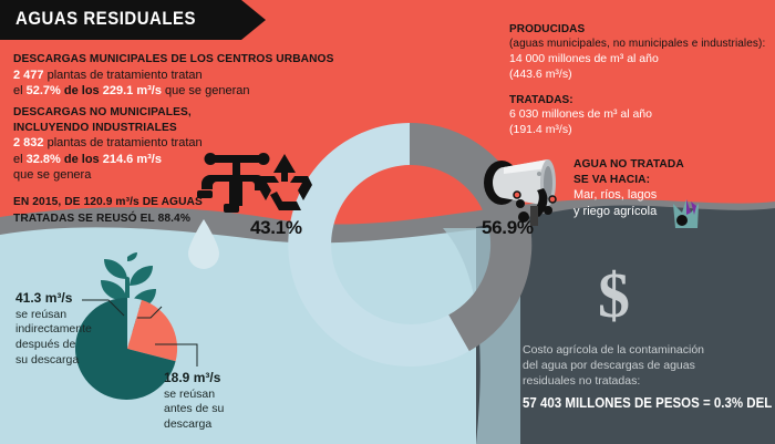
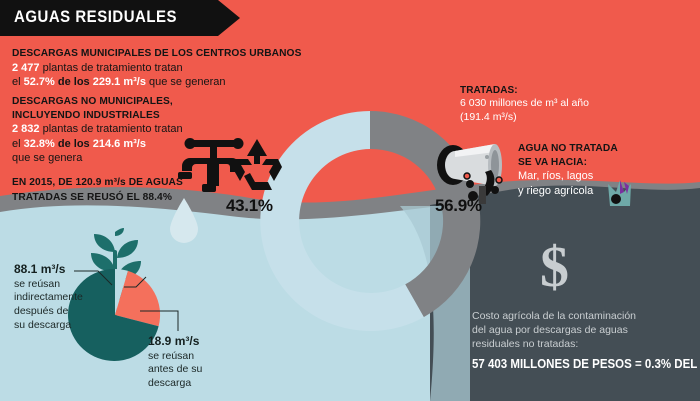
  AGUAS RESIDUALES
  43.1%
  56.9%
  DESCARGAS MUNICIPALES DE LOS CENTROS URBANOS
  2 477 plantas de tratamiento tratan
  el 52.7% de los 229.1 m³/s que se generan
  DESCARGAS NO MUNICIPALES,
  INCLUYENDO INDUSTRIALES
  2 832 plantas de tratamiento tratan
  el 32.8% de los 214.6 m³/s
  que se genera
  EN 2015, DE 120.9 m³/s DE AGUAS
  TRATADAS SE REUSÓ EL 88.4%
- PRODUCIDAS
- (aguas municipales, no municipales e industriales):
- 14 000 millones de m³ al año
- (443.6 m³/s)
  TRATADAS:
  6 030 millones de m³ al año
  (191.4 m³/s)
  AGUA NO TRATADA
  SE VA HACIA:
  Mar, ríos, lagos
  y riego agrícola
- 41.3 m³/s
+ 88.1 m³/s
  se reúsan
  indirectamente
  después de
  su descarga
  18.9 m³/s
  se reúsan
  antes de su
  descarga
  $
  Costo agrícola de la contaminación
  del agua por descargas de aguas
  residuales no tratadas:
  57 403 MILLONES DE PESOS = 0.3% DEL
